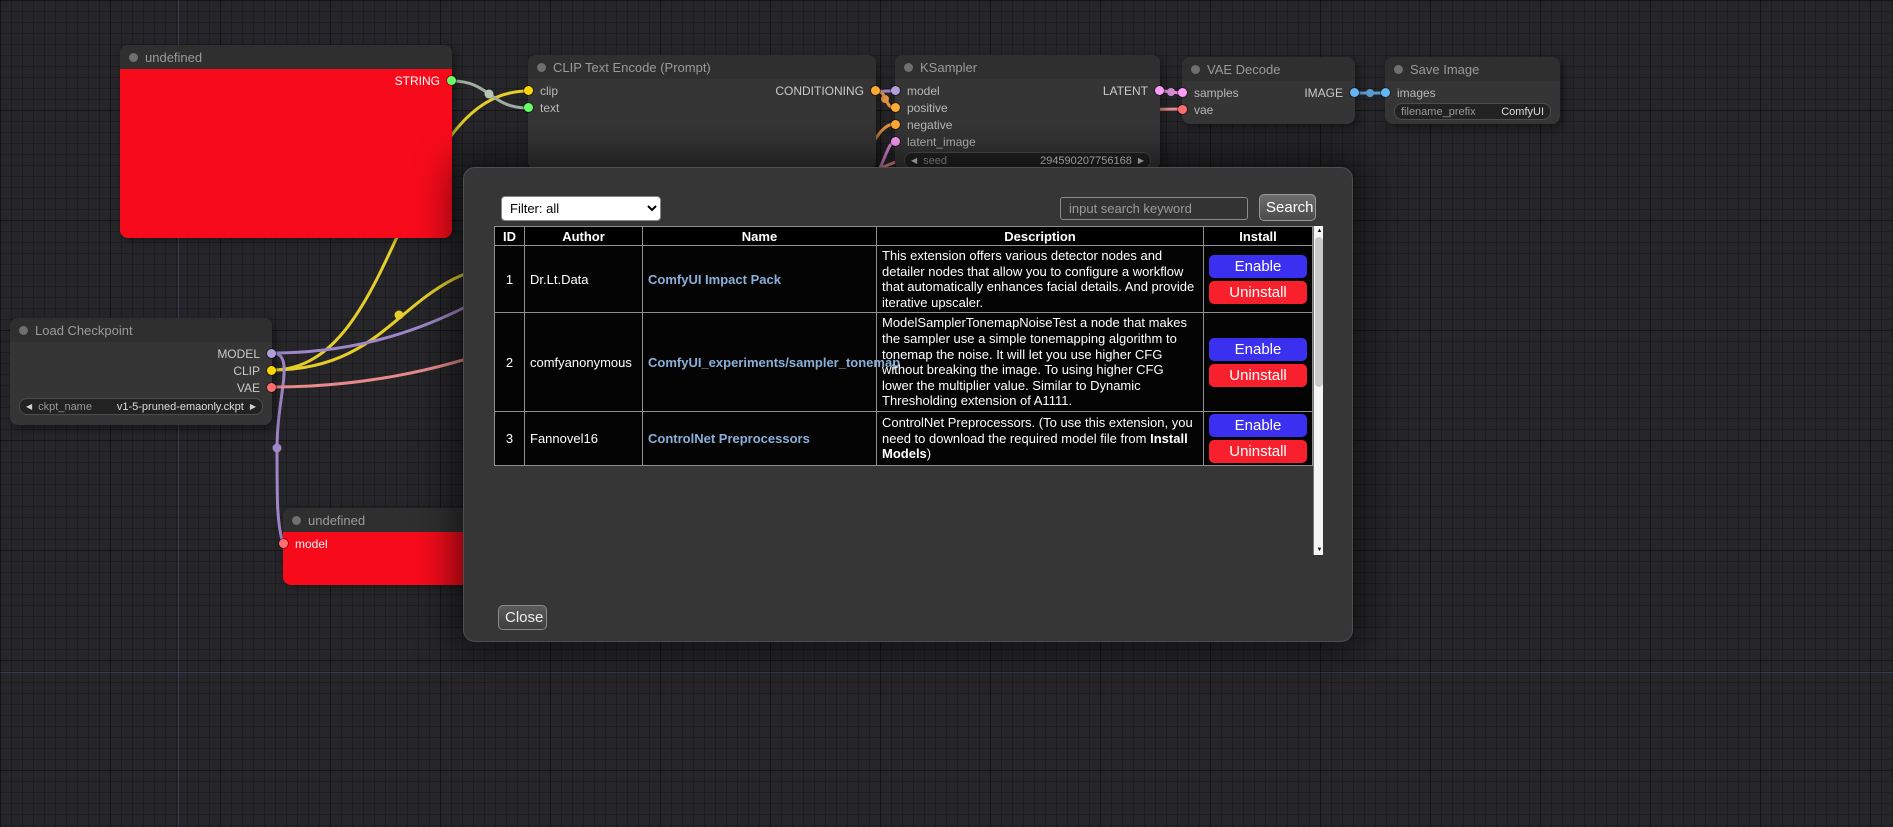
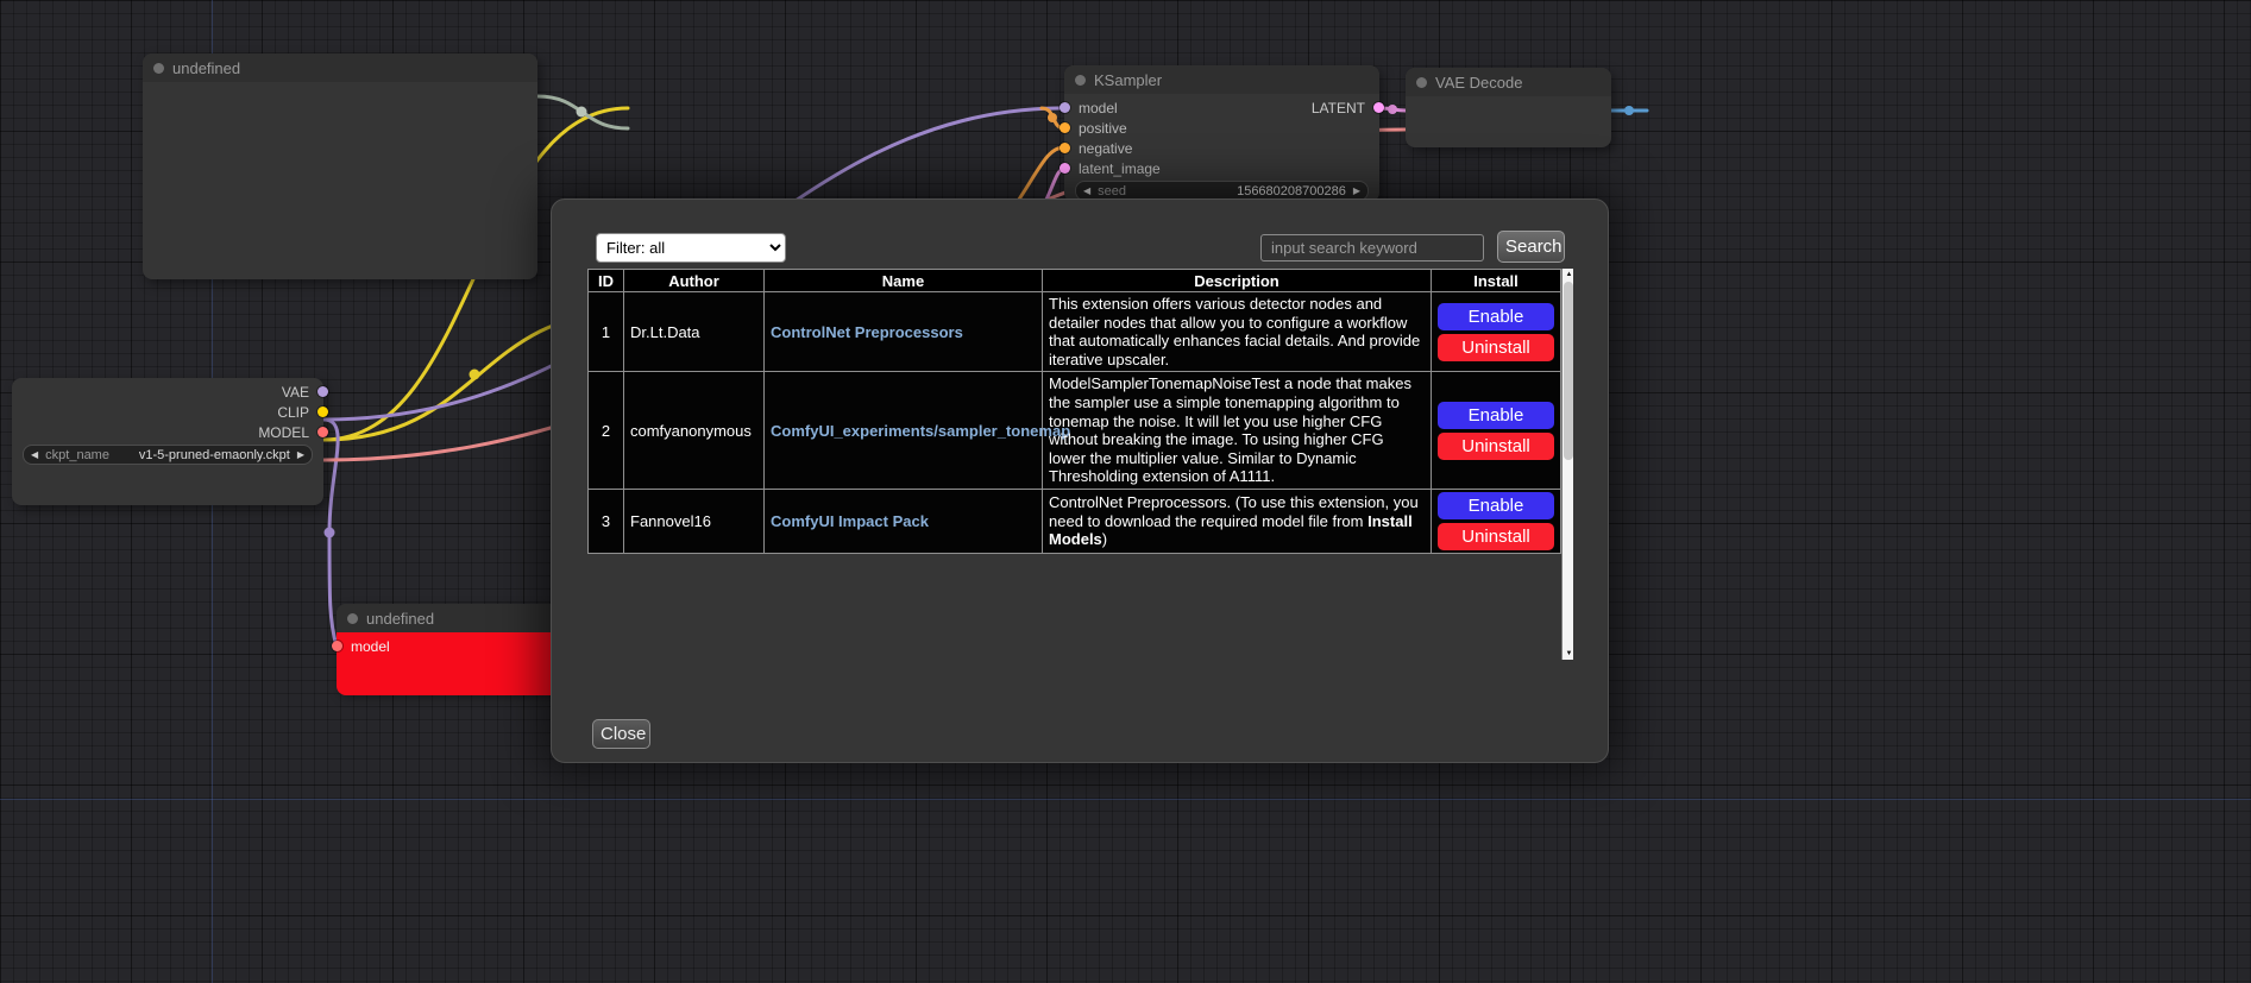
  undefined
- STRING
- CLIP Text Encode (Prompt)
- clip
- CONDITIONING
- text
  KSampler
  model
  LATENT
  positive
  negative
  latent_image
  ◀
  seed
- 294590207756168
+ 156680208700286
  ▶
  VAE Decode
- samples
- IMAGE
- vae
- Save Image
- images
- filename_prefix
- ComfyUI
- Load Checkpoint
- MODEL
+ VAE
  CLIP
- VAE
+ MODEL
  ◀
  ckpt_name
  v1-5-pruned-emaonly.ckpt
  ▶
  undefined
  model
  Filter: all
  input search keyword
  Search
  ID	Author	Name	Description	Install
- 1	Dr.Lt.Data	ComfyUI Impact Pack	This extension offers various detector nodes and detailer nodes that allow you to configure a workflow that automatically enhances facial details. And provide iterative upscaler.	Enable Uninstall
+ 1	Dr.Lt.Data	ControlNet Preprocessors	This extension offers various detector nodes and detailer nodes that allow you to configure a workflow that automatically enhances facial details. And provide iterative upscaler.	Enable Uninstall
  2	comfyanonymous	ComfyUI_experiments/sampler_tonem	ModelSamplerTonemapNoiseTest a node that makes the sampler use a simple tonemapping algorithm to tonemap the noise. It will let you use higher CFG without breaking the image. To using higher CFG lower the multiplier value. Similar to Dynamic Thresholding extension of A1111.	Enable Uninstall
- 3	Fannovel16	ControlNet Preprocessors	ControlNet Preprocessors. (To use this extension, you need to download the required model file from Install Models)	Enable Uninstall
+ 3	Fannovel16	ComfyUI Impact Pack	ControlNet Preprocessors. (To use this extension, you need to download the required model file from Install Models)	Enable Uninstall
  Close
